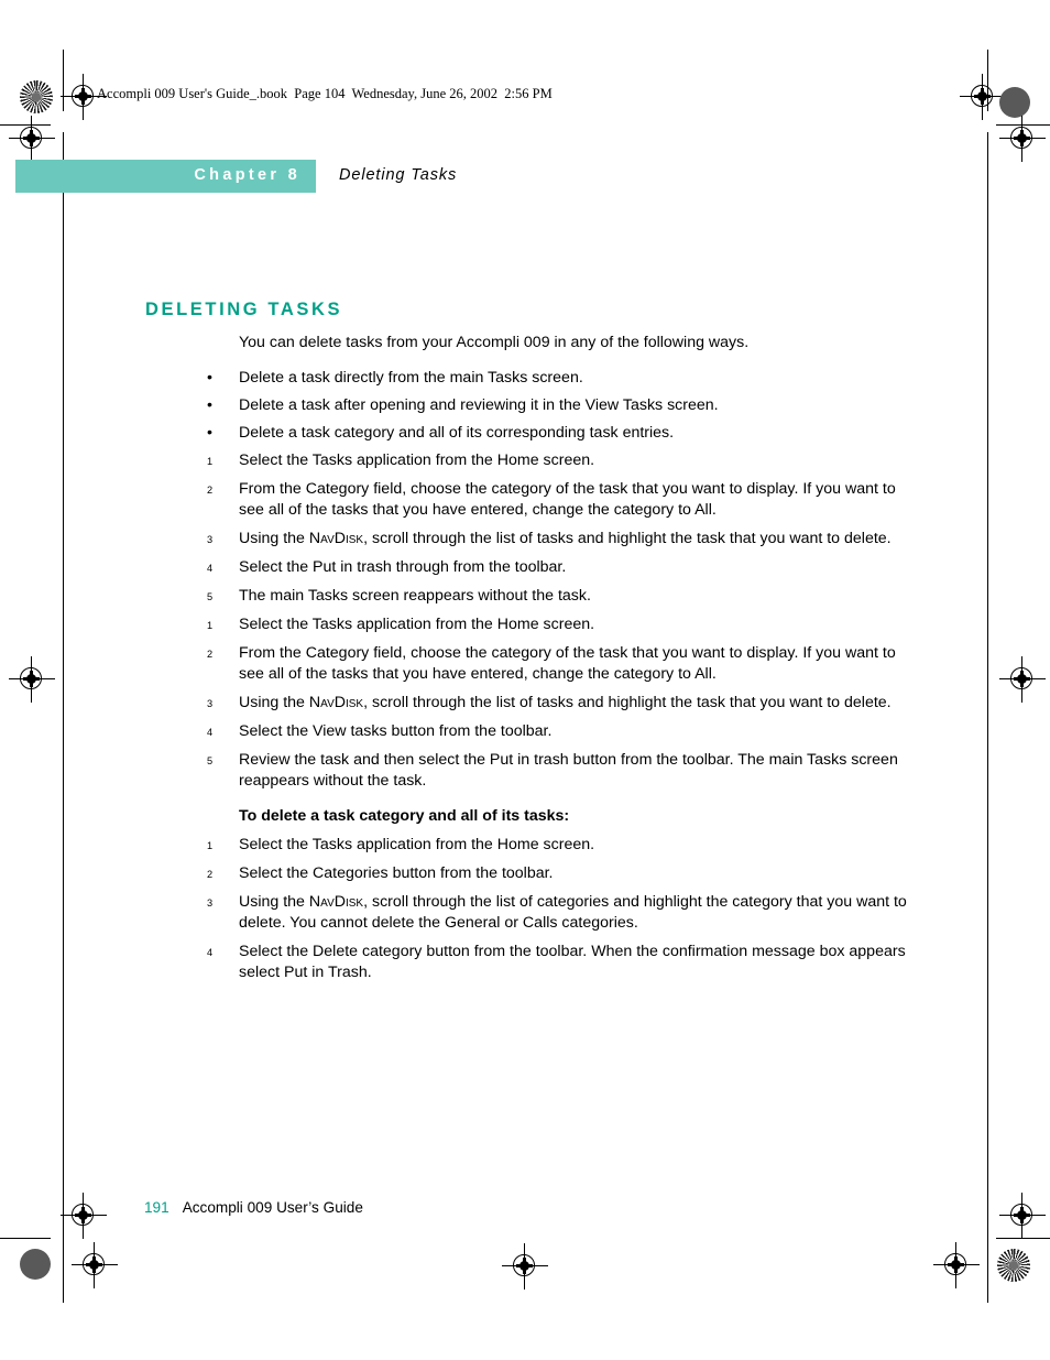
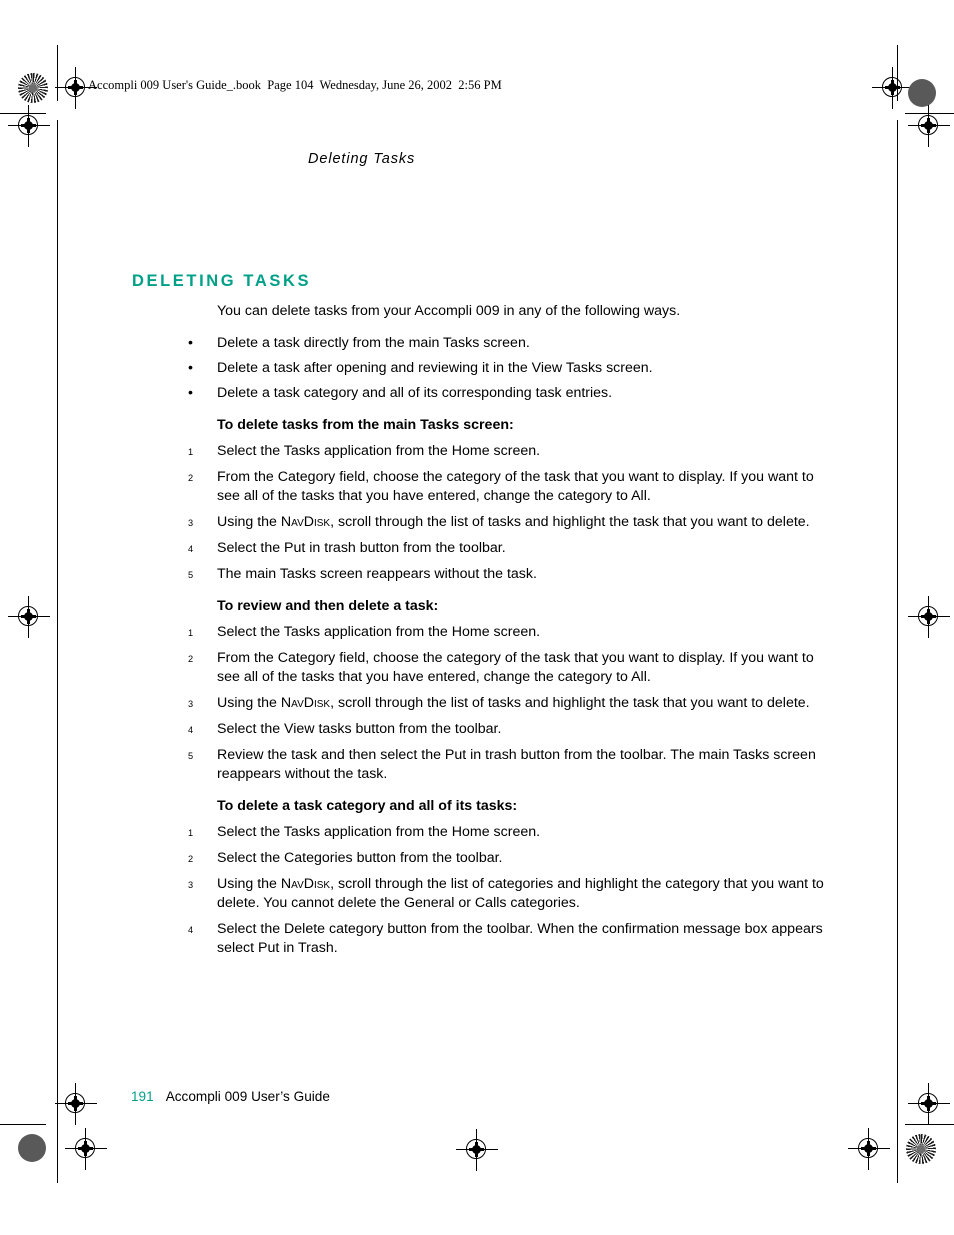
  Accompli 009 User's Guide_.book Page 104 Wednesday, June 26, 2002 2:56 PM
- Chapter 8
  Deleting Tasks
  DELETING TASKS
  You can delete tasks from your Accompli 009 in any of the following ways.
  •
  Delete a task directly from the main Tasks screen.
  •
  Delete a task after opening and reviewing it in the View Tasks screen.
  •
  Delete a task category and all of its corresponding task entries.
+ To delete tasks from the main Tasks screen:
  1
  Select the Tasks application from the Home screen.
  2
  From the Category field, choose the category of the task that you want to display. If you want to see all of the tasks that you have entered, change the category to All.
  3
  Using the NavDisk, scroll through the list of tasks and highlight the task that you want to delete.
  4
- Select the Put in trash through from the toolbar.
+ Select the Put in trash button from the toolbar.
  5
  The main Tasks screen reappears without the task.
+ To review and then delete a task:
  1
  Select the Tasks application from the Home screen.
  2
  From the Category field, choose the category of the task that you want to display. If you want to see all of the tasks that you have entered, change the category to All.
  3
  Using the NavDisk, scroll through the list of tasks and highlight the task that you want to delete.
  4
  Select the View tasks button from the toolbar.
  5
  Review the task and then select the Put in trash button from the toolbar. The main Tasks screen reappears without the task.
  To delete a task category and all of its tasks:
  1
  Select the Tasks application from the Home screen.
  2
  Select the Categories button from the toolbar.
  3
  Using the NavDisk, scroll through the list of categories and highlight the category that you want to delete. You cannot delete the General or Calls categories.
  4
  Select the Delete category button from the toolbar. When the confirmation message box appears select Put in Trash.
  191 Accompli 009 User’s Guide
